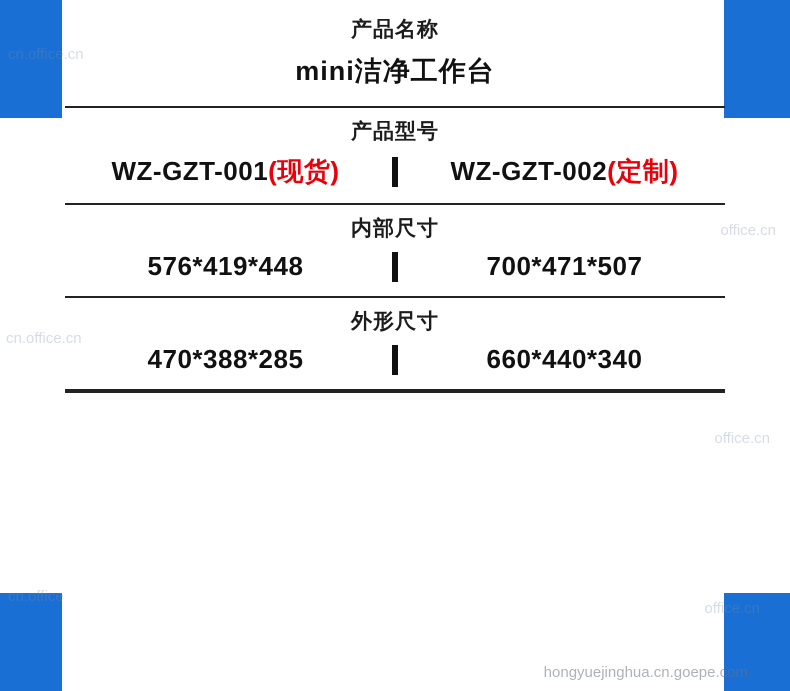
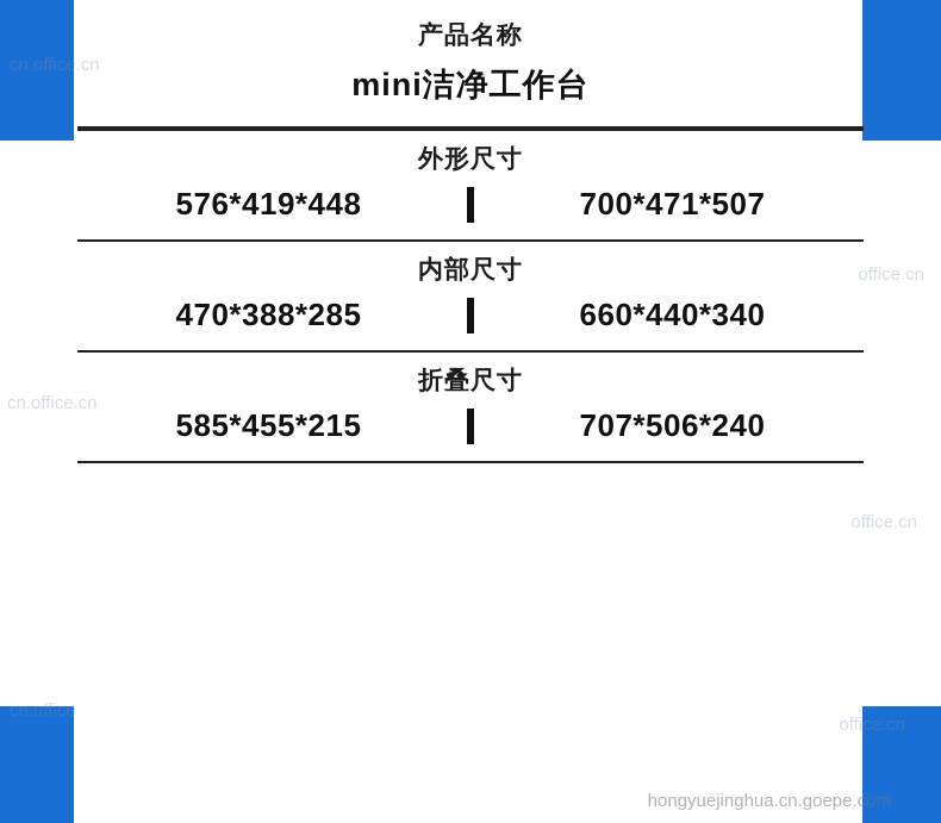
  产品名称
  mini洁净工作台
- 产品型号
- WZ-GZT-001(现货)
- WZ-GZT-002(定制)
- 内部尺寸
+ 外形尺寸
  576*419*448
  700*471*507
- 外形尺寸
+ 内部尺寸
  470*388*285
  660*440*340
+ 折叠尺寸
+ 585*455*215
+ 707*506*240
  cn.office.cn
  office.cn
  cn.office.cn
  office.cn
  cn.office
  office.cn
  hongyuejinghua.cn.goepe.com
